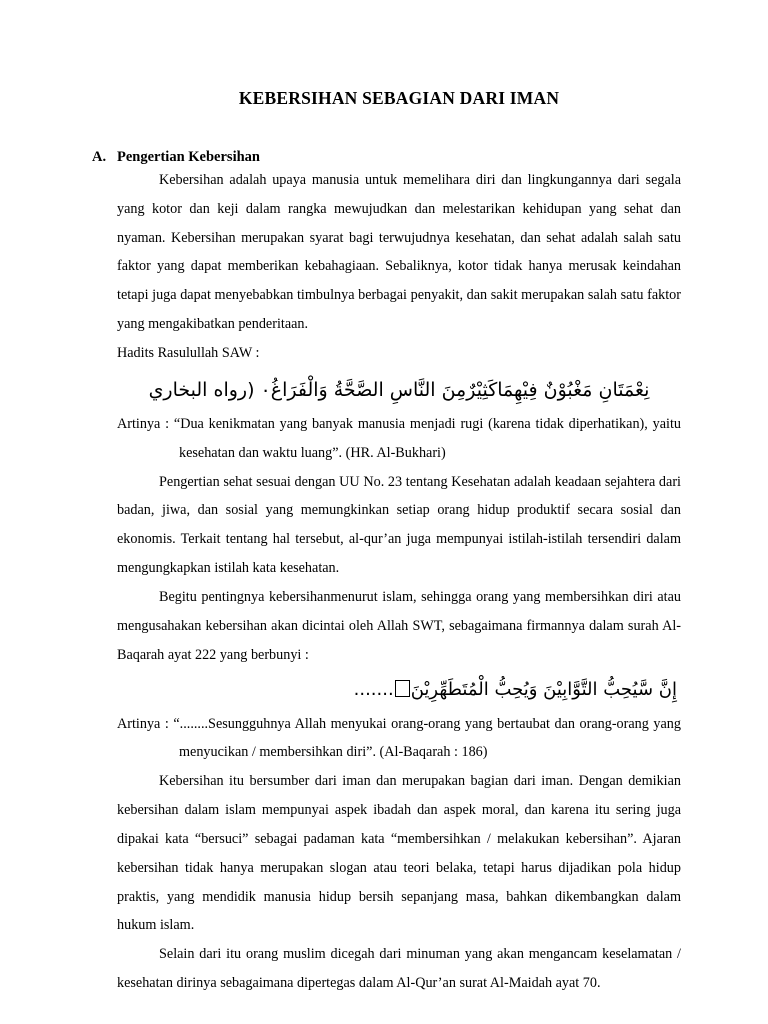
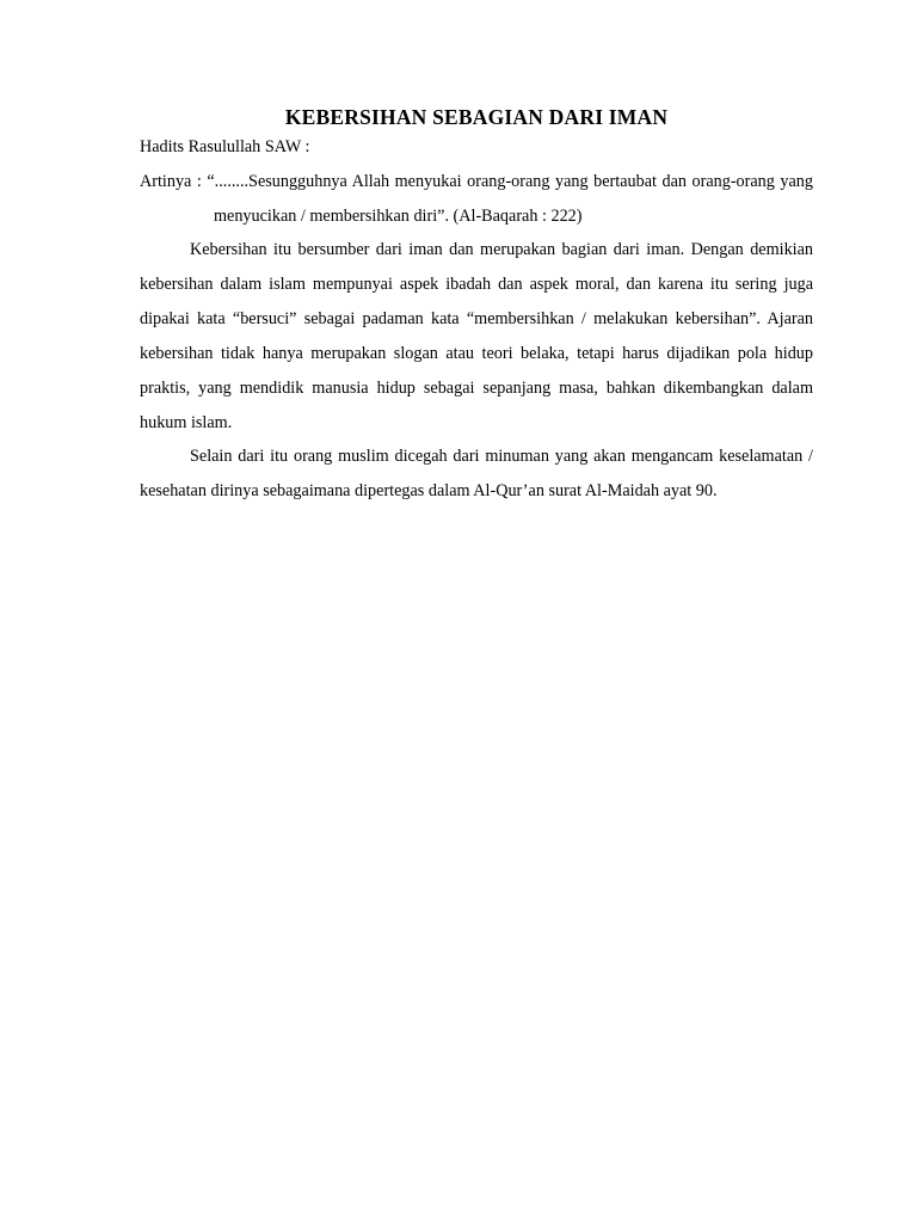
  KEBERSIHAN SEBAGIAN DARI IMAN
- A.
- Pengertian Kebersihan
- Kebersihan adalah upaya manusia untuk memelihara diri dan lingkungannya dari segala yang kotor dan keji dalam rangka mewujudkan dan melestarikan kehidupan yang sehat dan nyaman. Kebersihan merupakan syarat bagi terwujudnya kesehatan, dan sehat adalah salah satu faktor yang dapat memberikan kebahagiaan. Sebaliknya, kotor tidak hanya merusak keindahan tetapi juga dapat menyebabkan timbulnya berbagai penyakit, dan sakit merupakan salah satu faktor yang mengakibatkan penderitaan.
  Hadits Rasulullah SAW :
- نِعْمَتَانِ مَغْبُوْنٌ فِيْهِمَاكَثِيْرٌمِنَ النَّاسِ الصَّحَّةُ وَالْفَرَاغُ٠ (رواه البخاري
- Artinya : “Dua kenikmatan yang banyak manusia menjadi rugi (karena tidak diperhatikan), yaitu kesehatan dan waktu luang”. (HR. Al-Bukhari)
- Pengertian sehat sesuai dengan UU No. 23 tentang Kesehatan adalah keadaan sejahtera dari badan, jiwa, dan sosial yang memungkinkan setiap orang hidup produktif secara sosial dan ekonomis. Terkait tentang hal tersebut, al-qur’an juga mempunyai istilah-istilah tersendiri dalam mengungkapkan istilah kata kesehatan.
- Begitu pentingnya kebersihanmenurut islam, sehingga orang yang membersihkan diri atau mengusahakan kebersihan akan dicintai oleh Allah SWT, sebagaimana firmannya dalam surah Al-Baqarah ayat 222 yang berbunyi :
- إِنَّ سَّيُحِبُّ التَّوَّابِيْنَ وَيُحِبُّ الْمُتَطَهِّرِيْنَ.......
- Artinya : “........Sesungguhnya Allah menyukai orang-orang yang bertaubat dan orang-orang yang menyucikan / membersihkan diri”. (Al-Baqarah : 186)
+ Artinya : “........Sesungguhnya Allah menyukai orang-orang yang bertaubat dan orang-orang yang menyucikan / membersihkan diri”. (Al-Baqarah : 222)
- Kebersihan itu bersumber dari iman dan merupakan bagian dari iman. Dengan demikian kebersihan dalam islam mempunyai aspek ibadah dan aspek moral, dan karena itu sering juga dipakai kata “bersuci” sebagai padaman kata “membersihkan / melakukan kebersihan”. Ajaran kebersihan tidak hanya merupakan slogan atau teori belaka, tetapi harus dijadikan pola hidup praktis, yang mendidik manusia hidup bersih sepanjang masa, bahkan dikembangkan dalam hukum islam.
+ Kebersihan itu bersumber dari iman dan merupakan bagian dari iman. Dengan demikian kebersihan dalam islam mempunyai aspek ibadah dan aspek moral, dan karena itu sering juga dipakai kata “bersuci” sebagai padaman kata “membersihkan / melakukan kebersihan”. Ajaran kebersihan tidak hanya merupakan slogan atau teori belaka, tetapi harus dijadikan pola hidup praktis, yang mendidik manusia hidup sebagai sepanjang masa, bahkan dikembangkan dalam hukum islam.
- Selain dari itu orang muslim dicegah dari minuman yang akan mengancam keselamatan / kesehatan dirinya sebagaimana dipertegas dalam Al-Qur’an surat Al-Maidah ayat 70.
+ Selain dari itu orang muslim dicegah dari minuman yang akan mengancam keselamatan / kesehatan dirinya sebagaimana dipertegas dalam Al-Qur’an surat Al-Maidah ayat 90.
